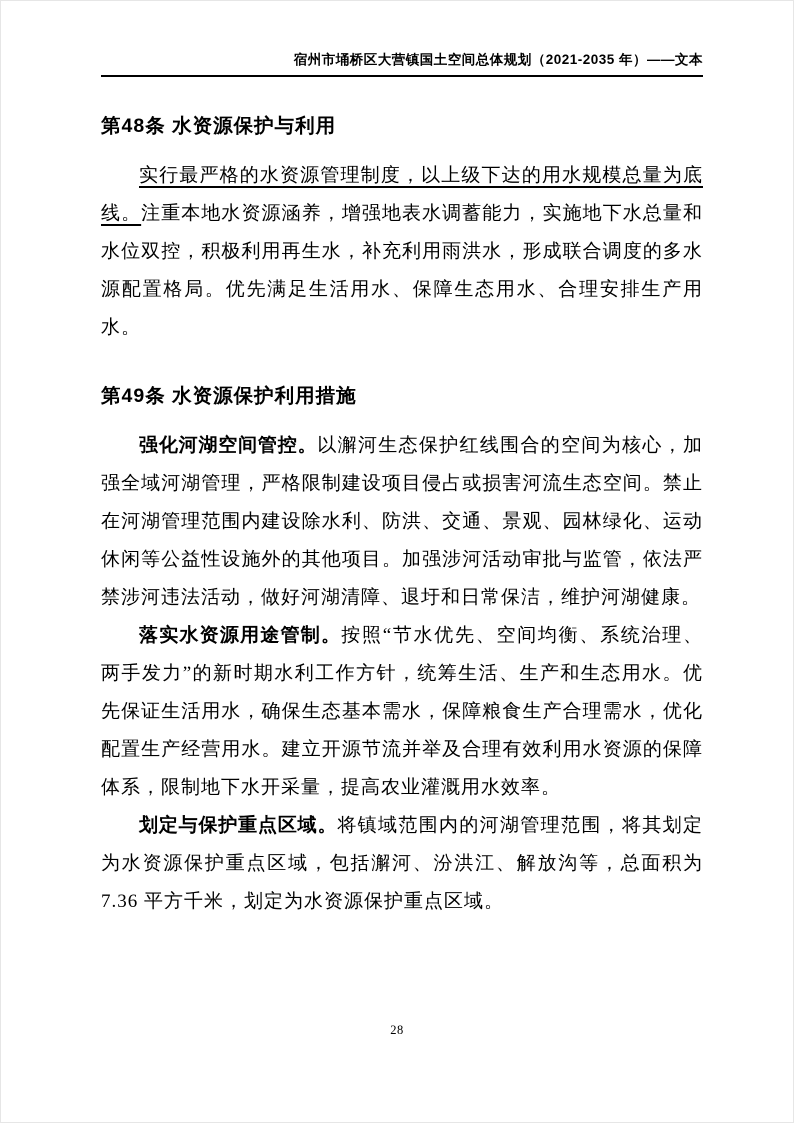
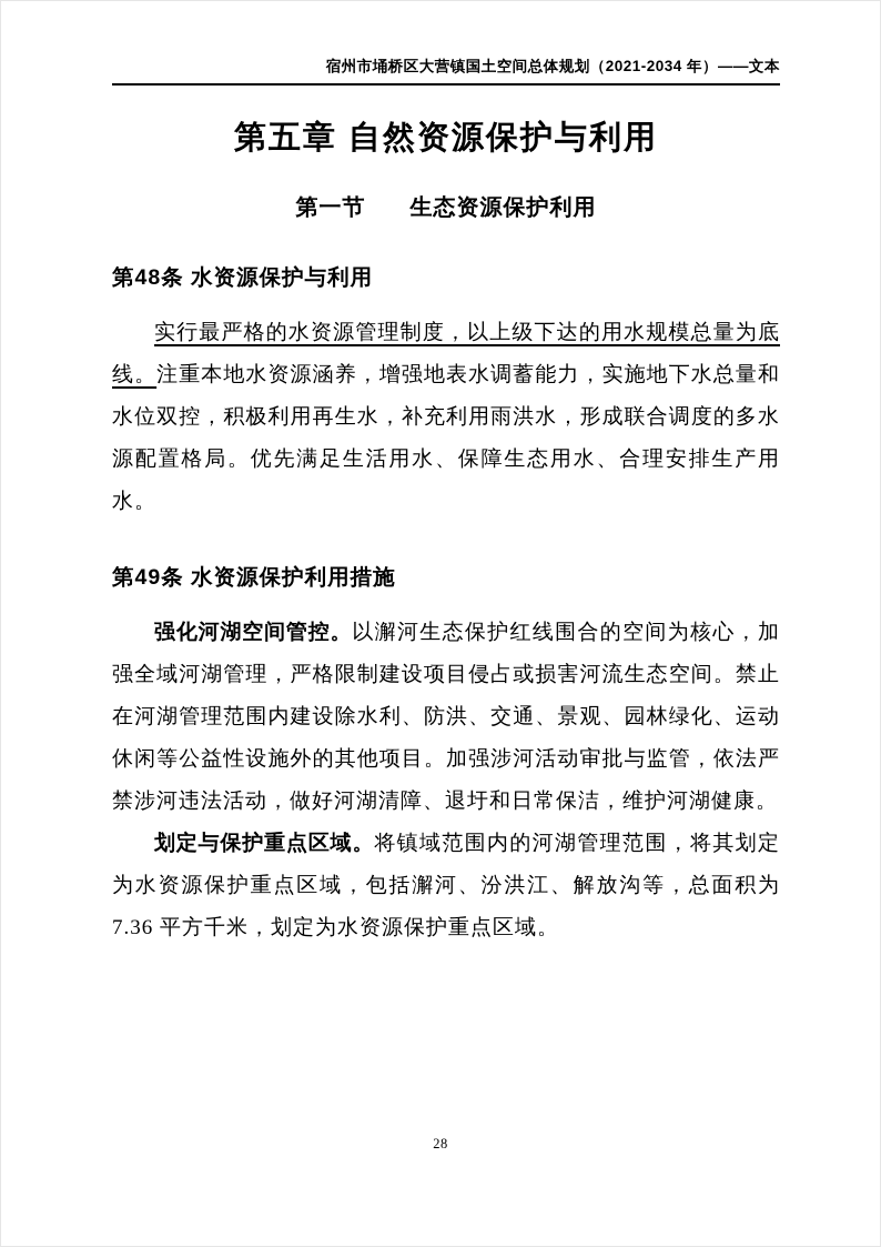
- 宿州市埇桥区大营镇国土空间总体规划（2021-2035 年）——文本
+ 宿州市埇桥区大营镇国土空间总体规划（2021-2034 年）——文本
+ 第五章 自然资源保护与利用
+ 第一节 生态资源保护利用
  第48条 水资源保护与利用
  实行最严格的水资源管理制度，以上级下达的用水规模总量为底线。注重本地水资源涵养，增强地表水调蓄能力，实施地下水总量和水位双控，积极利用再生水，补充利用雨洪水，形成联合调度的多水源配置格局。优先满足生活用水、保障生态用水、合理安排生产用水。
  第49条 水资源保护利用措施
  强化河湖空间管控。以澥河生态保护红线围合的空间为核心，加强全域河湖管理，严格限制建设项目侵占或损害河流生态空间。禁止在河湖管理范围内建设除水利、防洪、交通、景观、园林绿化、运动休闲等公益性设施外的其他项目。加强涉河活动审批与监管，依法严禁涉河违法活动，做好河湖清障、退圩和日常保洁，维护河湖健康。
- 落实水资源用途管制。按照“节水优先、空间均衡、系统治理、两手发力”的新时期水利工作方针，统筹生活、生产和生态用水。优先保证生活用水，确保生态基本需水，保障粮食生产合理需水，优化配置生产经营用水。建立开源节流并举及合理有效利用水资源的保障体系，限制地下水开采量，提高农业灌溉用水效率。
  划定与保护重点区域。将镇域范围内的河湖管理范围，将其划定为水资源保护重点区域，包括澥河、汾洪江、解放沟等，总面积为 7.36 平方千米，划定为水资源保护重点区域。
  28
